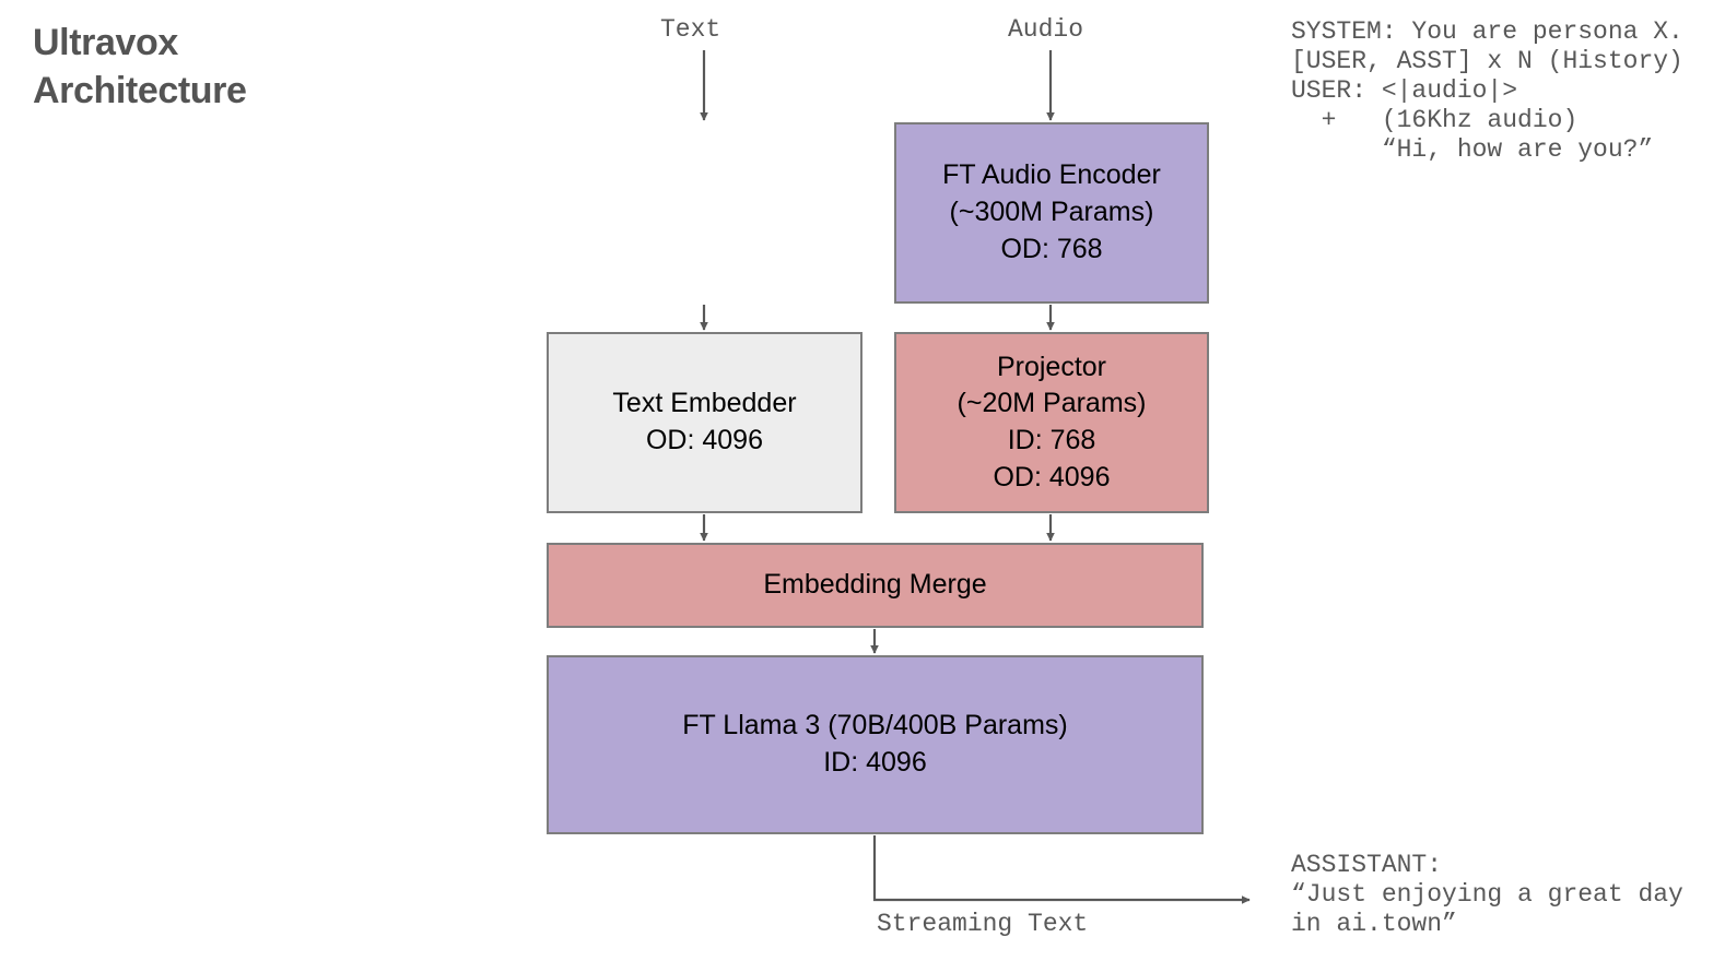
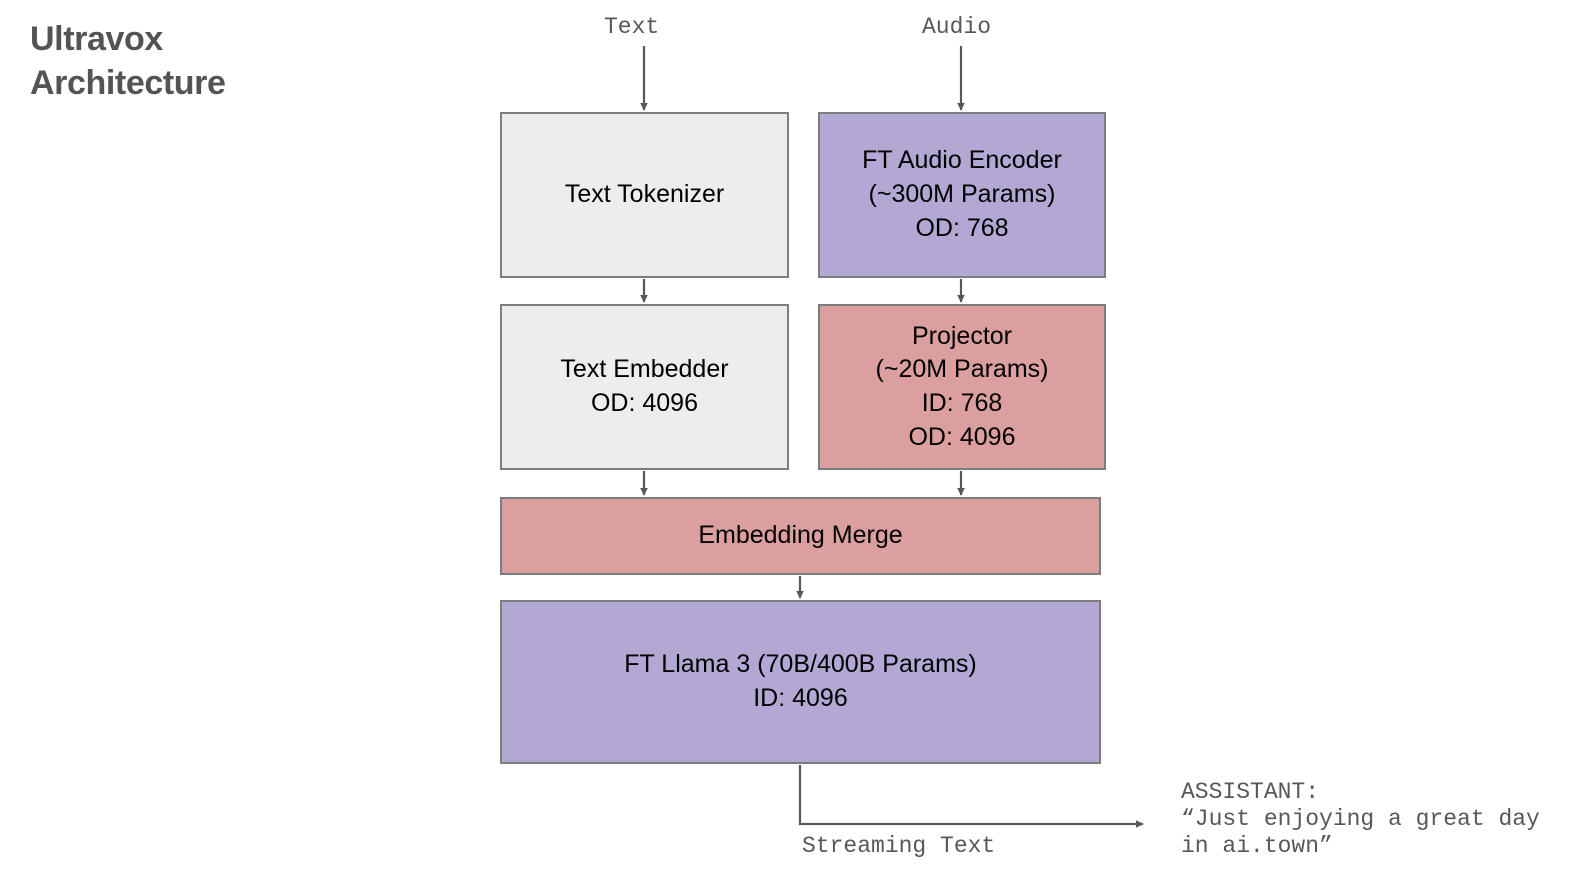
  Ultravox
  Architecture
+ Text Tokenizer
  FT Audio Encoder
  (~300M Params)
  OD: 768
  Text Embedder
  OD: 4096
  Projector
  (~20M Params)
  ID: 768
  OD: 4096
  Embedding Merge
  FT Llama 3 (70B/400B Params)
  ID: 4096
  Text
  Audio
  Streaming Text
- SYSTEM: You are persona X.
- [USER, ASST] x N (History)
- USER: <|audio|>
- + (16Khz audio)
- “Hi, how are you?”
  ASSISTANT:
  “Just enjoying a great day
  in ai.town”
